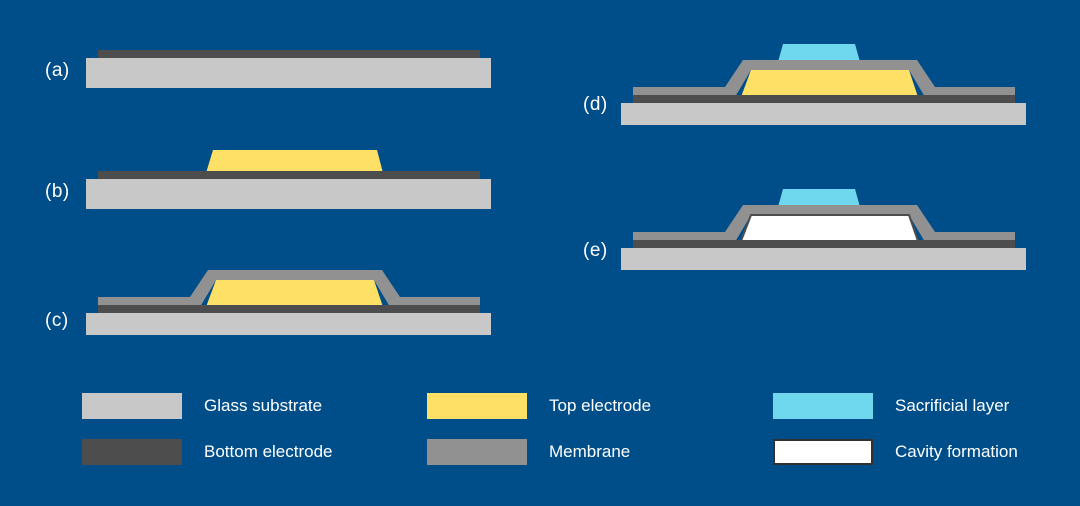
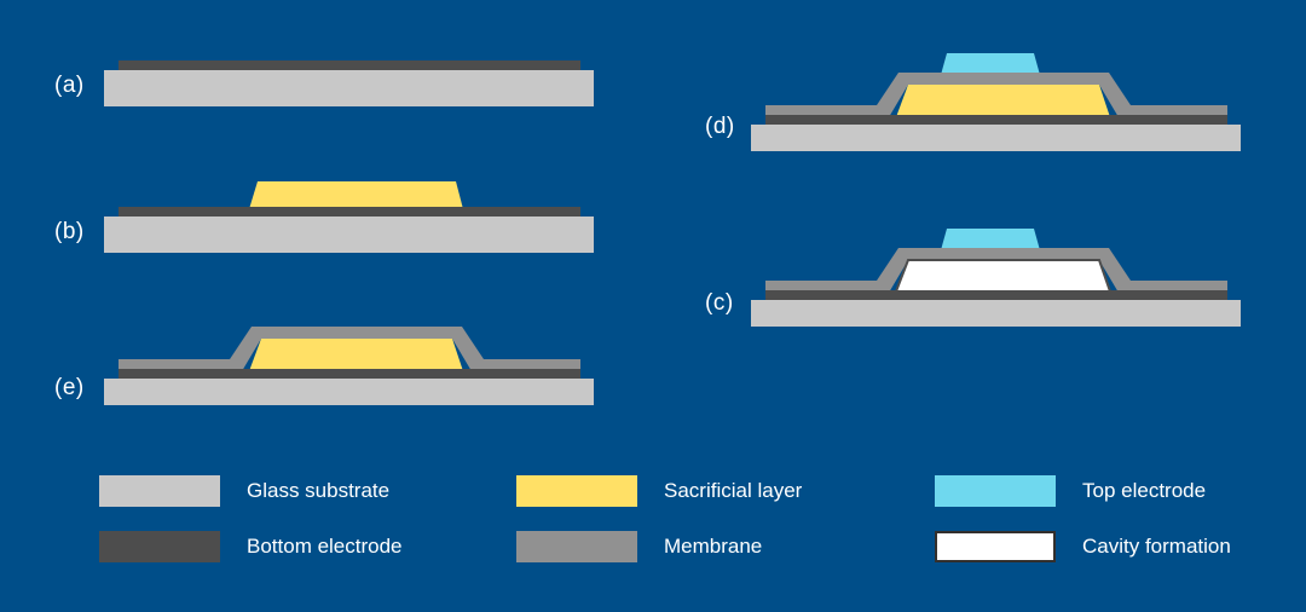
  (a)
  (b)
- (c)
+ (e)
  (d)
- (e)
+ (c)
  Glass substrate
  Bottom electrode
- Top electrode
+ Sacrificial layer
  Membrane
- Sacrificial layer
+ Top electrode
  Cavity formation
